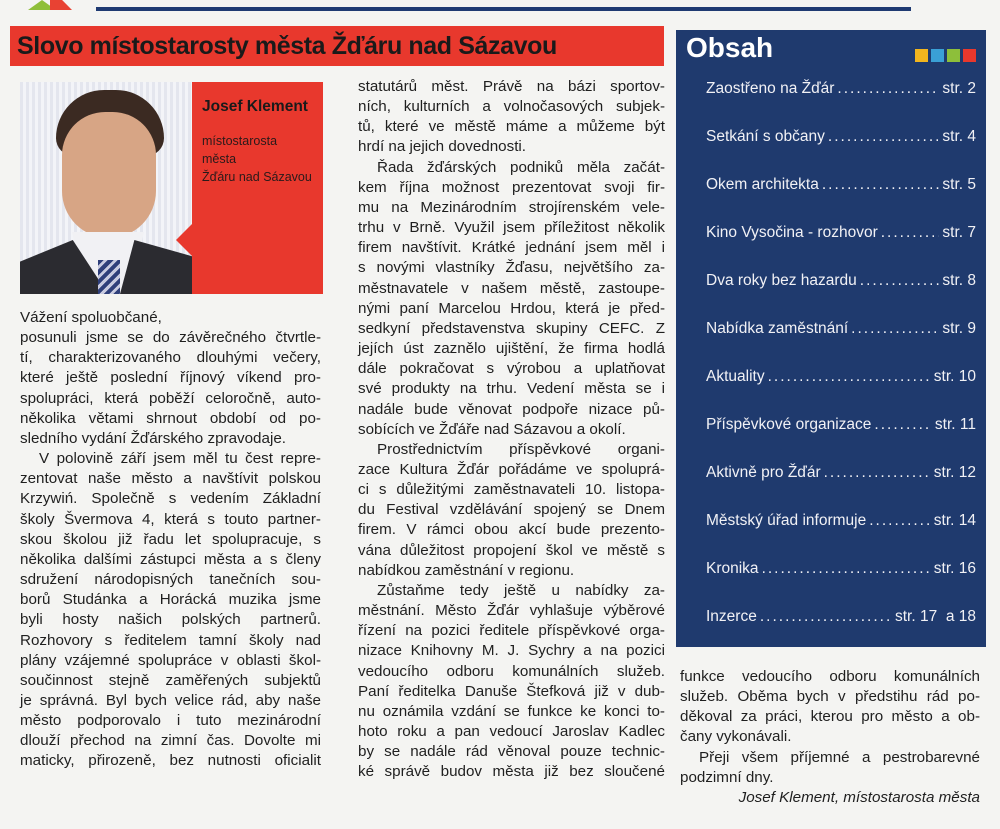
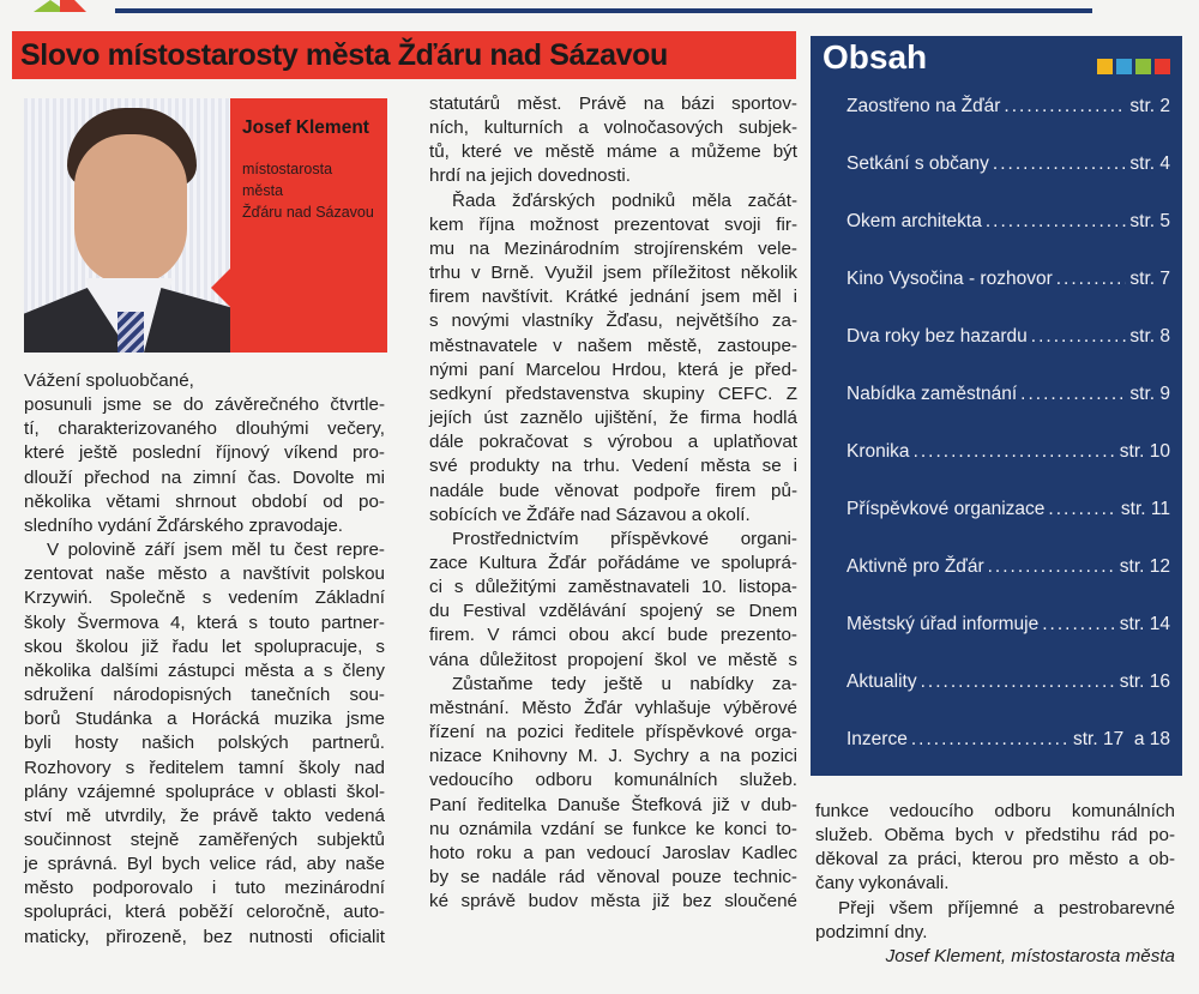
  Slovo místostarosty města Žďáru nad Sázavou
  Josef Klement
  místostarosta
  města
  Žďáru nad Sázavou
  Vážení spoluobčané,
  posunuli jsme se do závěrečného čtvrtle-
  tí, charakterizovaného dlouhými večery,
  které ještě poslední říjnový víkend pro-
- spolupráci, která poběží celoročně, auto-
+ dlouží přechod na zimní čas. Dovolte mi
  několika větami shrnout období od po-
  sledního vydání Žďárského zpravodaje.
  V polovině září jsem měl tu čest repre-
  zentovat naše město a navštívit polskou
  Krzywiń. Společně s vedením Základní
  školy Švermova 4, která s touto partner-
  skou školou již řadu let spolupracuje, s
  několika dalšími zástupci města a s členy
  sdružení národopisných tanečních sou-
  borů Studánka a Horácká muzika jsme
  byli hosty našich polských partnerů.
  Rozhovory s ředitelem tamní školy nad
  plány vzájemné spolupráce v oblasti škol-
+ ství mě utvrdily, že právě takto vedená
  součinnost stejně zaměřených subjektů
  je správná. Byl bych velice rád, aby naše
  město podporovalo i tuto mezinárodní
- dlouží přechod na zimní čas. Dovolte mi
+ spolupráci, která poběží celoročně, auto-
  maticky, přirozeně, bez nutnosti oficialit
  statutárů měst. Právě na bázi sportov-
  ních, kulturních a volnočasových subjek-
  tů, které ve městě máme a můžeme být
  hrdí na jejich dovednosti.
  Řada žďárských podniků měla začát-
  kem října možnost prezentovat svoji fir-
  mu na Mezinárodním strojírenském vele-
  trhu v Brně. Využil jsem příležitost několik
  firem navštívit. Krátké jednání jsem měl i
  s novými vlastníky Žďasu, největšího za-
  městnavatele v našem městě, zastoupe-
  nými paní Marcelou Hrdou, která je před-
  sedkyní představenstva skupiny CEFC. Z
  jejích úst zaznělo ujištění, že firma hodlá
  dále pokračovat s výrobou a uplatňovat
  své produkty na trhu. Vedení města se i
- nadále bude věnovat podpoře nizace pů-
+ nadále bude věnovat podpoře firem pů-
  sobících ve Žďáře nad Sázavou a okolí.
  Prostřednictvím příspěvkové organi-
  zace Kultura Žďár pořádáme ve spoluprá-
  ci s důležitými zaměstnavateli 10. listopa-
  du Festival vzdělávání spojený se Dnem
  firem. V rámci obou akcí bude prezento-
  vána důležitost propojení škol ve městě s
- nabídkou zaměstnání v regionu.
  Zůstaňme tedy ještě u nabídky za-
  městnání. Město Žďár vyhlašuje výběrové
  řízení na pozici ředitele příspěvkové orga-
  nizace Knihovny M. J. Sychry a na pozici
  vedoucího odboru komunálních služeb.
  Paní ředitelka Danuše Štefková již v dub-
  nu oznámila vzdání se funkce ke konci to-
  hoto roku a pan vedoucí Jaroslav Kadlec
  by se nadále rád věnoval pouze technic-
  ké správě budov města již bez sloučené
  Obsah
  Zaostřeno na Žďár
  str. 2
  Setkání s občany
  str. 4
  Okem architekta
  str. 5
  Kino Vysočina - rozhovor
  str. 7
  Dva roky bez hazardu
  str. 8
  Nabídka zaměstnání
  str. 9
- Aktuality
+ Kronika
  str. 10
  Příspěvkové organizace
  str. 11
  Aktivně pro Žďár
  str. 12
  Městský úřad informuje
  str. 14
- Kronika
+ Aktuality
  str. 16
  Inzerce
  str. 17 a 18
  funkce vedoucího odboru komunálních
  služeb. Oběma bych v předstihu rád po-
  děkoval za práci, kterou pro město a ob-
  čany vykonávali.
  Přeji všem příjemné a pestrobarevné
  podzimní dny.
  Josef Klement, místostarosta města
